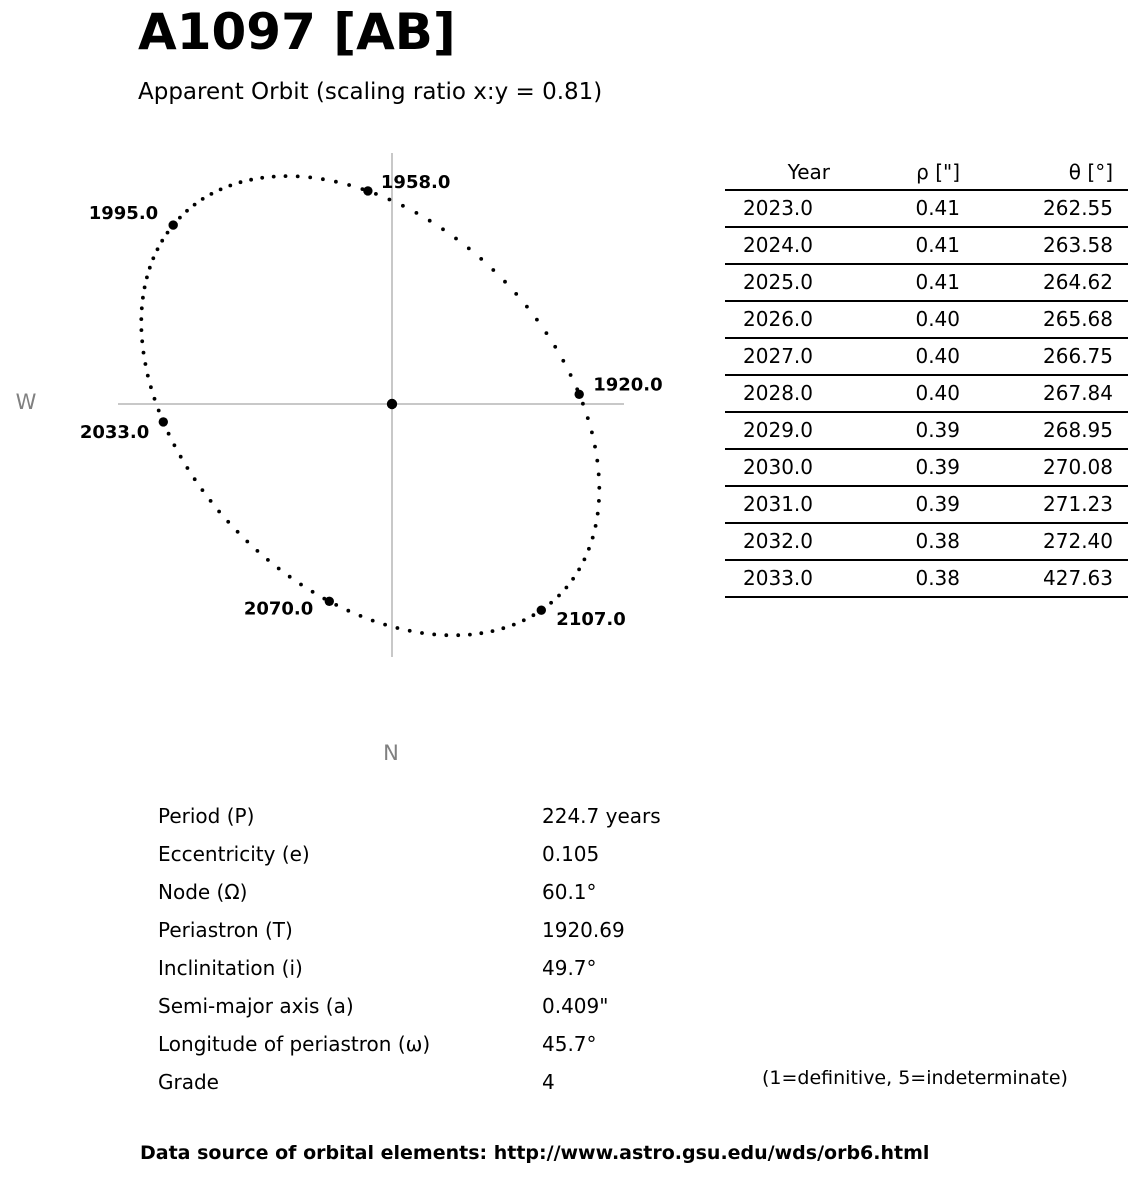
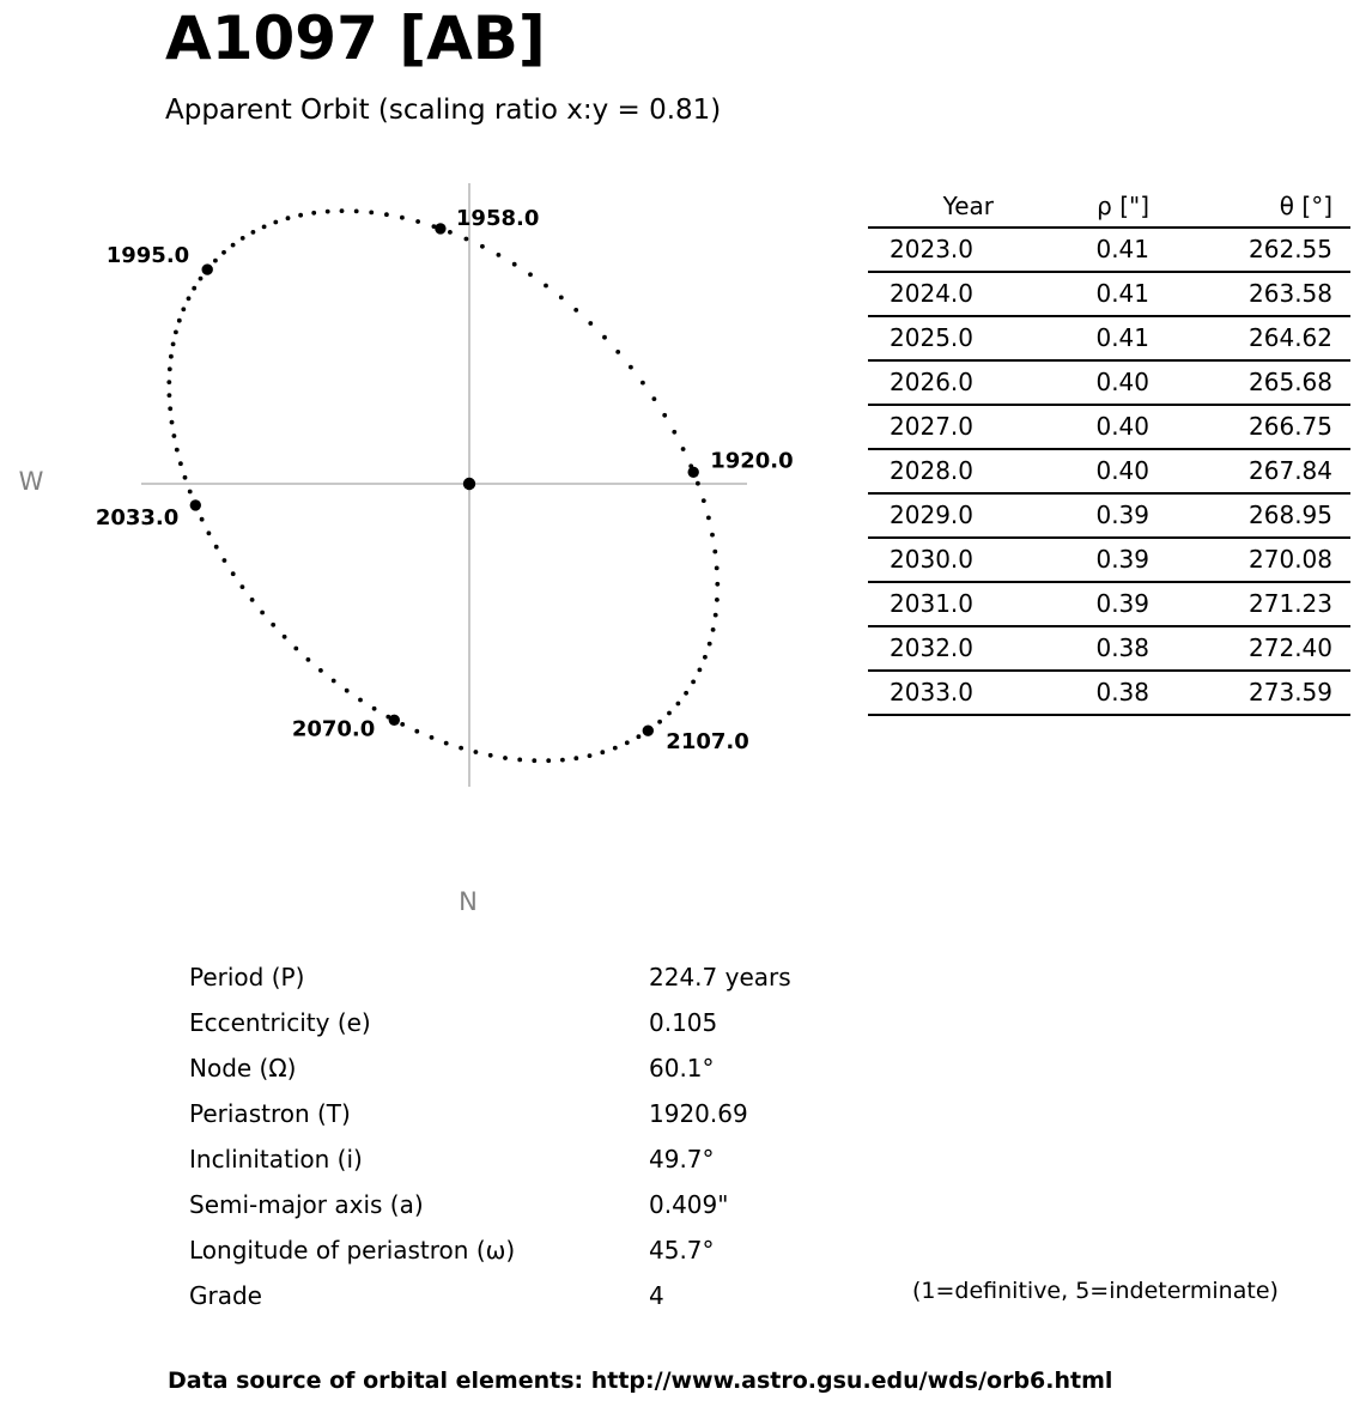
  A1097 [AB]
  Apparent Orbit (scaling ratio x:y = 0.81)
  1920.0
  1958.0
  1995.0
  2033.0
  2070.0
  2107.0
  W
  N
  Year	ρ ["]	θ [°]
  2023.0	0.41	262.55
  2024.0	0.41	263.58
  2025.0	0.41	264.62
  2026.0	0.40	265.68
  2027.0	0.40	266.75
  2028.0	0.40	267.84
  2029.0	0.39	268.95
  2030.0	0.39	270.08
  2031.0	0.39	271.23
  2032.0	0.38	272.40
- 2033.0	0.38	427.63
+ 2033.0	0.38	273.59
  Period (P)
  224.7 years
  Eccentricity (e)
  0.105
  Node (Ω)
  60.1°
  Periastron (T)
  1920.69
  Inclinitation (i)
  49.7°
  Semi-major axis (a)
  0.409"
  Longitude of periastron (ω)
  45.7°
  Grade
  4
  (1=definitive, 5=indeterminate)
  Data source of orbital elements: http://www.astro.gsu.edu/wds/orb6.html
